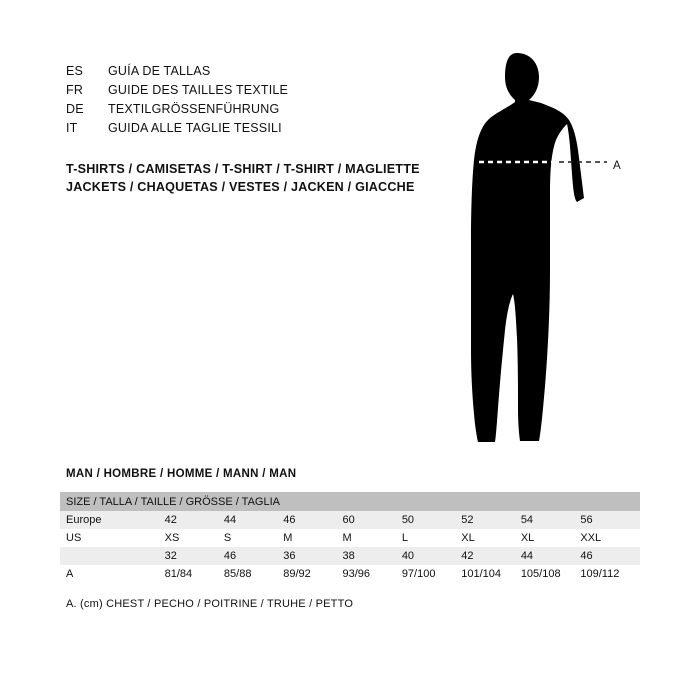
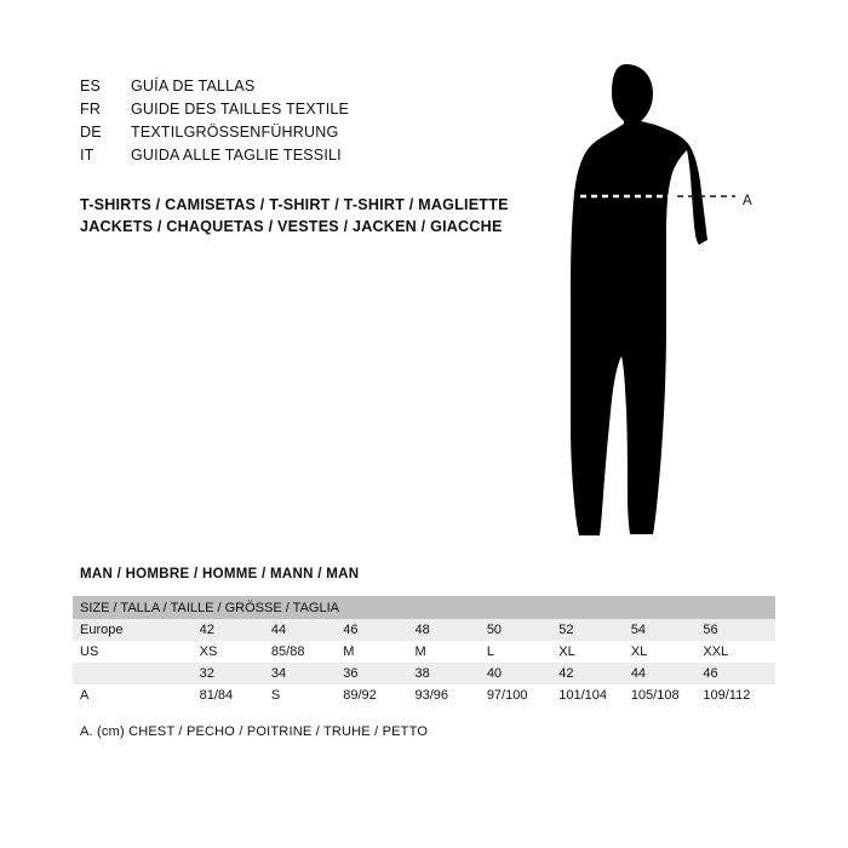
  ES
  GUÍA DE TALLAS
  FR
  GUIDE DES TAILLES TEXTILE
  DE
  TEXTILGRÖSSENFÜHRUNG
  IT
  GUIDA ALLE TAGLIE TESSILI
  T-SHIRTS / CAMISETAS / T-SHIRT / T-SHIRT / MAGLIETTE
  JACKETS / CHAQUETAS / VESTES / JACKEN / GIACCHE
  A
  MAN / HOMBRE / HOMME / MANN / MAN
  SIZE / TALLA / TAILLE / GRÖSSE / TAGLIA
- Europe	42	44	46	60	50	52	54	56
+ Europe	42	44	46	48	50	52	54	56
- US	XS	S	M	M	L	XL	XL	XXL
+ US	XS	85/88	M	M	L	XL	XL	XXL
- 	32	46	36	38	40	42	44	46
+ 	32	34	36	38	40	42	44	46
- A	81/84	85/88	89/92	93/96	97/100	101/104	105/108	109/112
+ A	81/84	S	89/92	93/96	97/100	101/104	105/108	109/112
  A. (cm) CHEST / PECHO / POITRINE / TRUHE / PETTO
